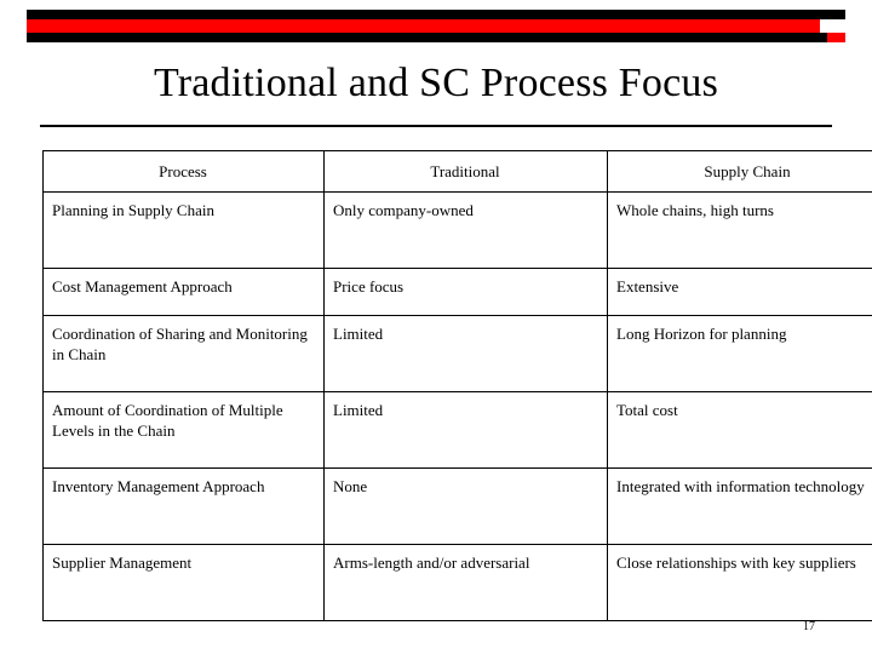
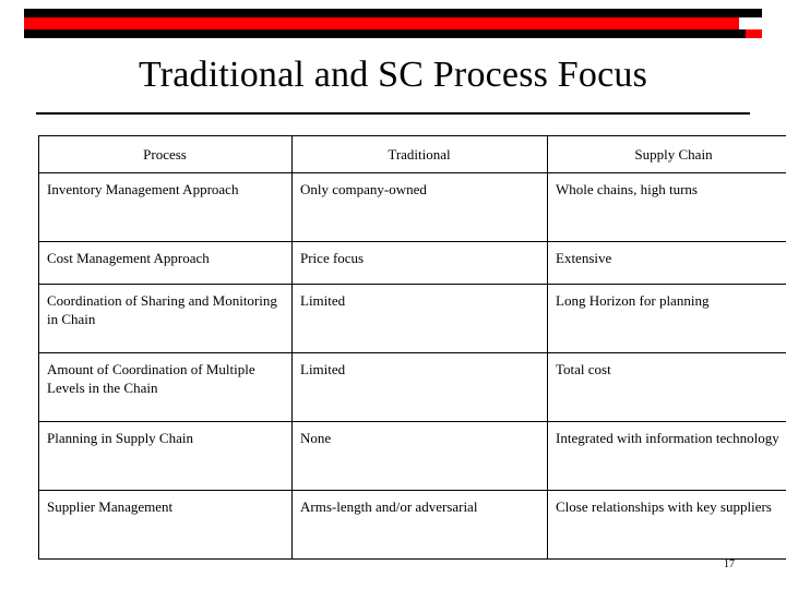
  Traditional and SC Process Focus
  Process	Traditional	Supply Chain
- Planning in Supply Chain	Only company-owned	Whole chains, high turns
+ Inventory Management Approach	Only company-owned	Whole chains, high turns
  Cost Management Approach	Price focus	Extensive
  Coordination of Sharing and Monitoring in Chain	Limited	Long Horizon for planning
  Amount of Coordination of Multiple Levels in the Chain	Limited	Total cost
- Inventory Management Approach	None	Integrated with information technology
+ Planning in Supply Chain	None	Integrated with information technology
  Supplier Management	Arms-length and/or adversarial	Close relationships with key suppliers
  17
